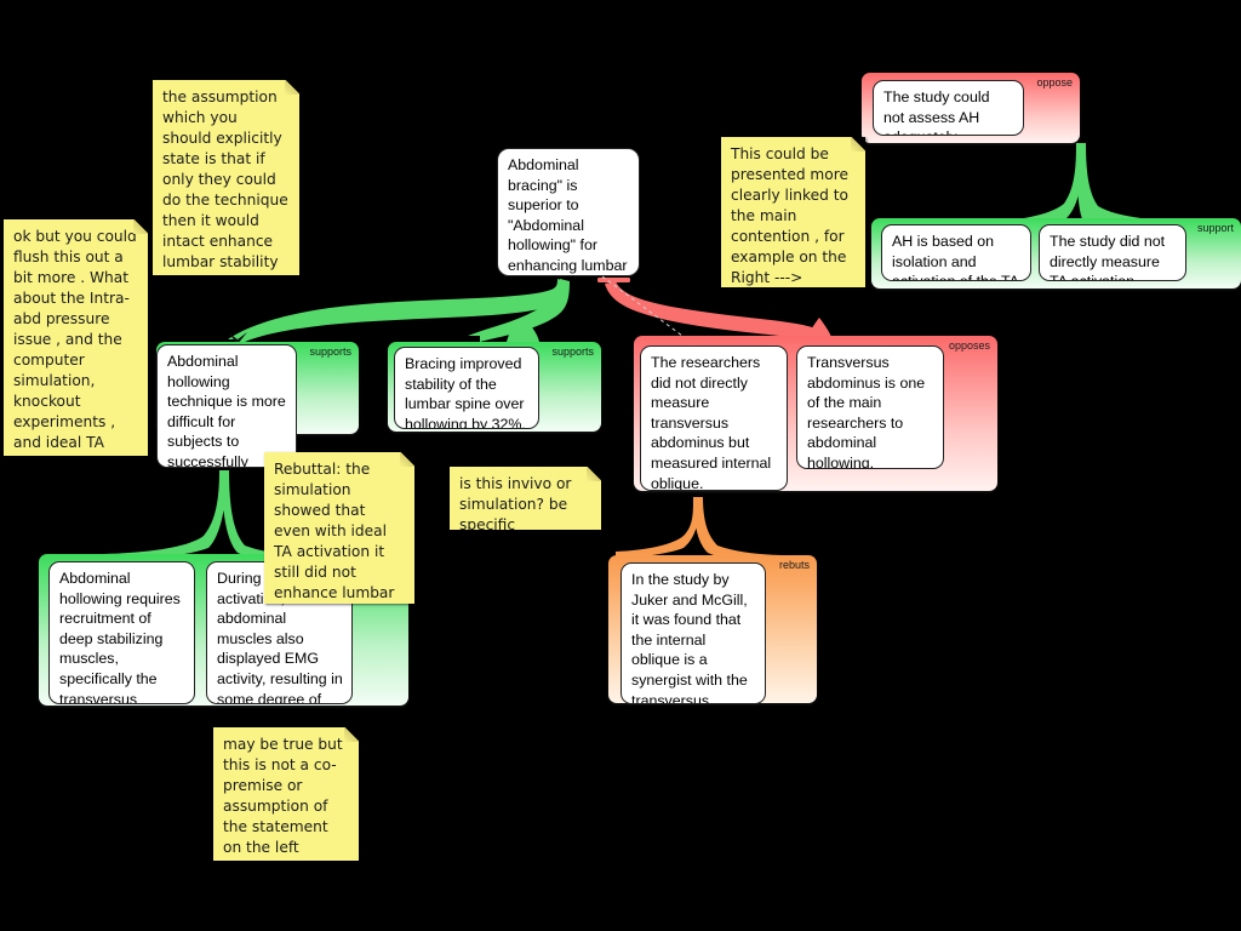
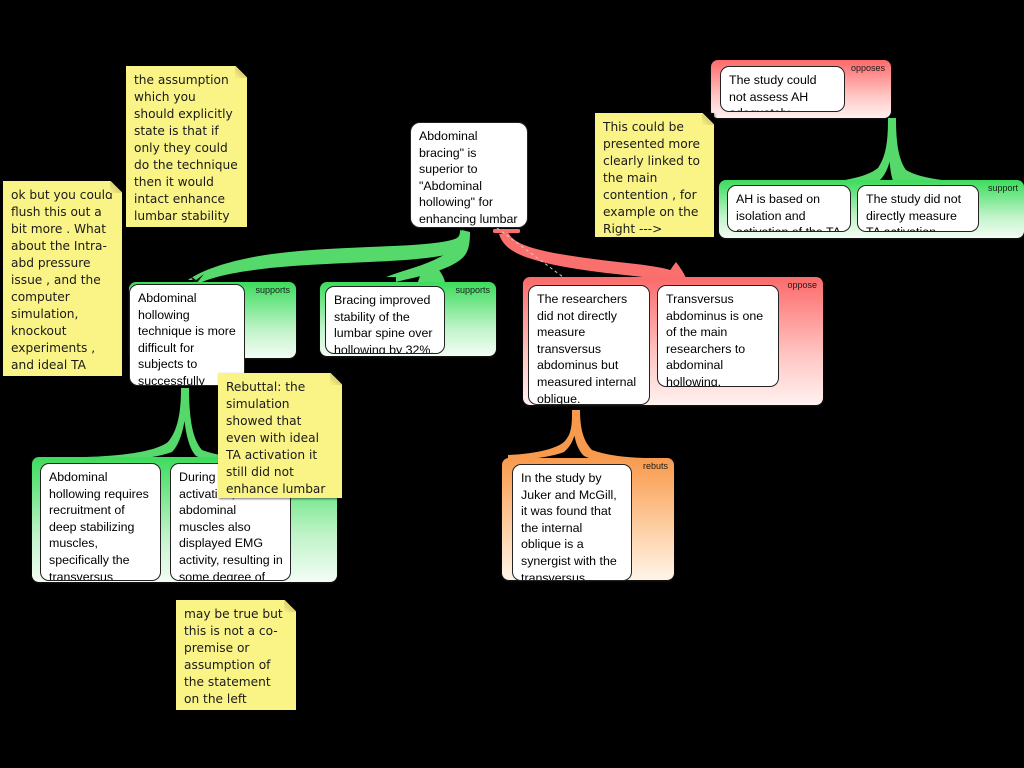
- oppose
+ opposes
  The study could not assess AH
  support
  The study did not directly measure
  Abdominal bracing" is superior to "Abdominal hollowing" for enhancing lumbar
  supports
  Abdominal hollowing technique is more difficult for subjects to successfully
  supports
  Bracing improved stability of the lumbar spine over hollowing by 32%.
- opposes
+ oppose
  The researchers did not directly measure transversus abdominus but measured internal oblique.
  Transversus abdominus is one of the main researchers to abdominal hollowing.
  Abdominal hollowing requires recruitment of deep stabilizing muscles, specifically the transversus
  During activati abdominal muscles also displayed EMG activity, resulting in some degree of
  rebuts
  In the study by Juker and McGill, it was found that the internal oblique is a synergist with the transversus
  the assumption which you should explicitly state is that if only they could do the technique then it would intact enhance lumbar stability
  ok but you could flush this out a bit more . What about the Intra-abd pressure issue , and the computer simulation, knockout experiments , and ideal TA
  This could be presented more clearly linked to the main contention , for example on the Right --->
  Rebuttal: the simulation showed that even with ideal TA activation it still did not enhance lumbar
- is this invivo or simulation? be specific
  may be true but this is not a co-premise or assumption of the statement on the left
